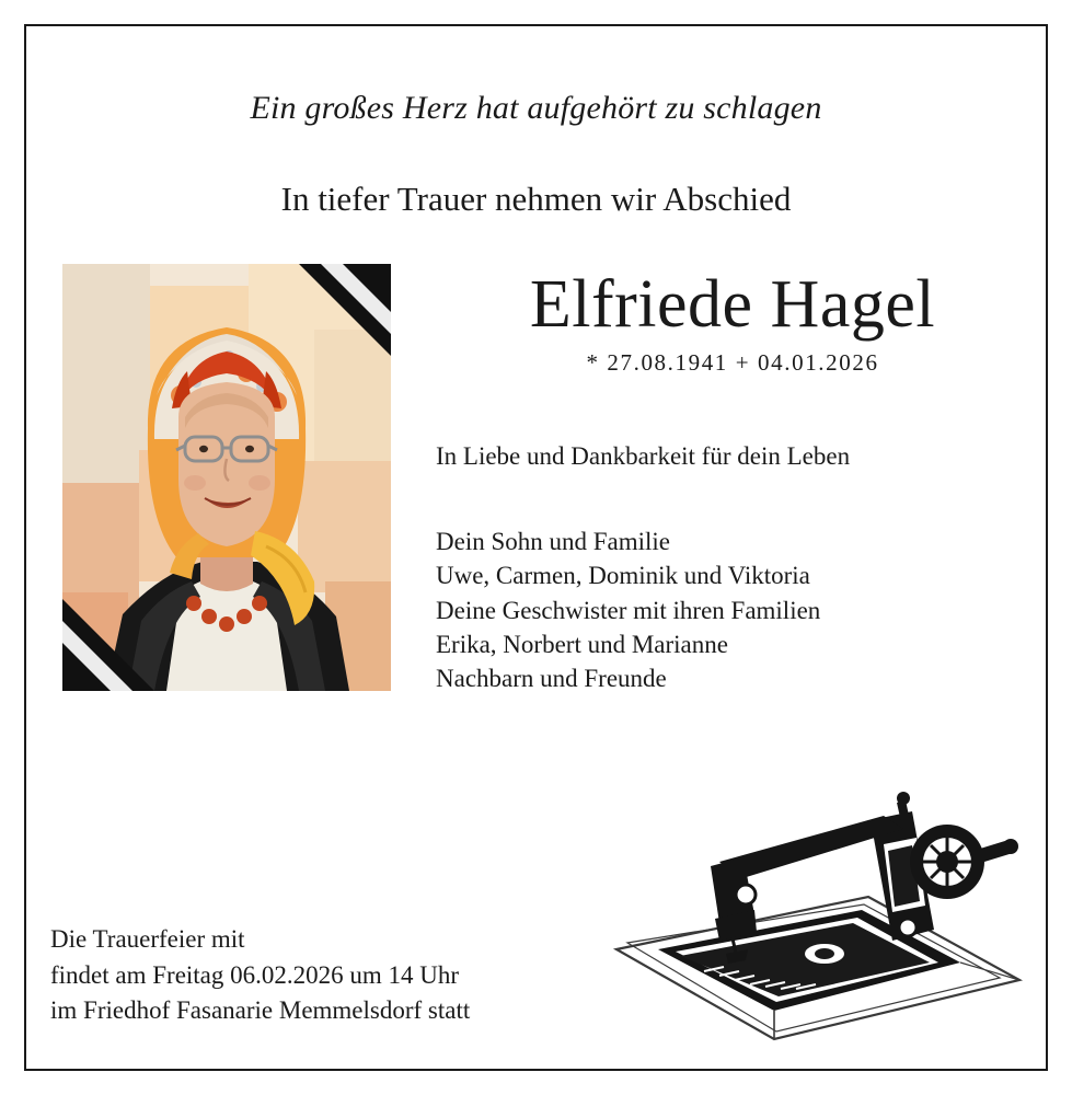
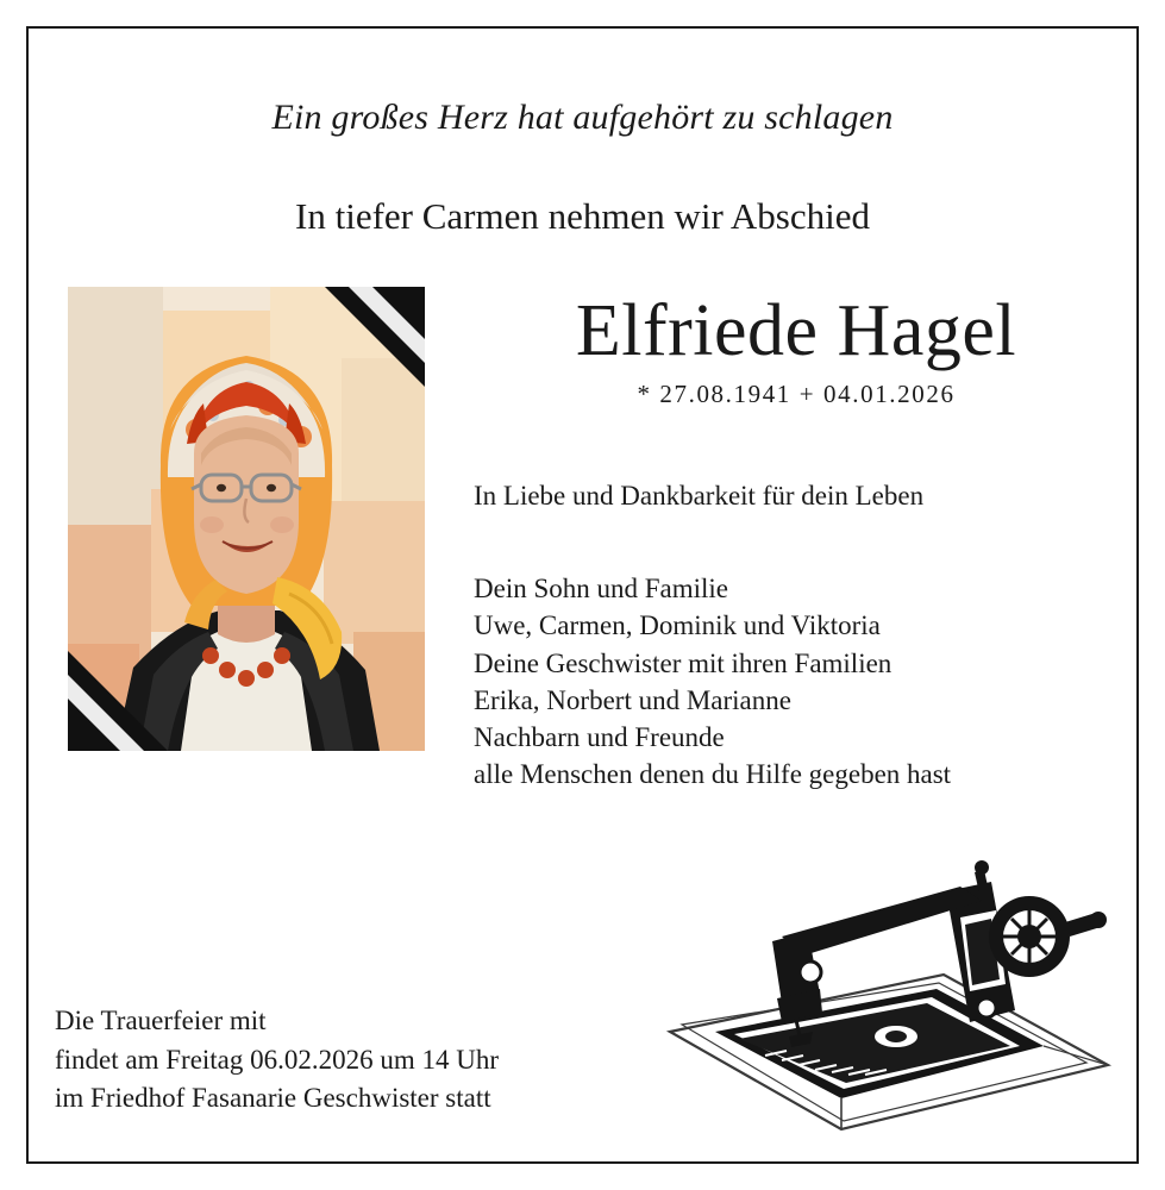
  Ein großes Herz hat aufgehört zu schlagen
- In tiefer Trauer nehmen wir Abschied
+ In tiefer Carmen nehmen wir Abschied
  Elfriede Hagel
  * 27.08.1941 + 04.01.2026
  In Liebe und Dankbarkeit für dein Leben
  Dein Sohn und Familie
  Uwe, Carmen, Dominik und Viktoria
  Deine Geschwister mit ihren Familien
  Erika, Norbert und Marianne
  Nachbarn und Freunde
+ alle Menschen denen du Hilfe gegeben hast
  Die Trauerfeier mit
  findet am Freitag 06.02.2026 um 14 Uhr
- im Friedhof Fasanarie Memmelsdorf statt
+ im Friedhof Fasanarie Geschwister statt
